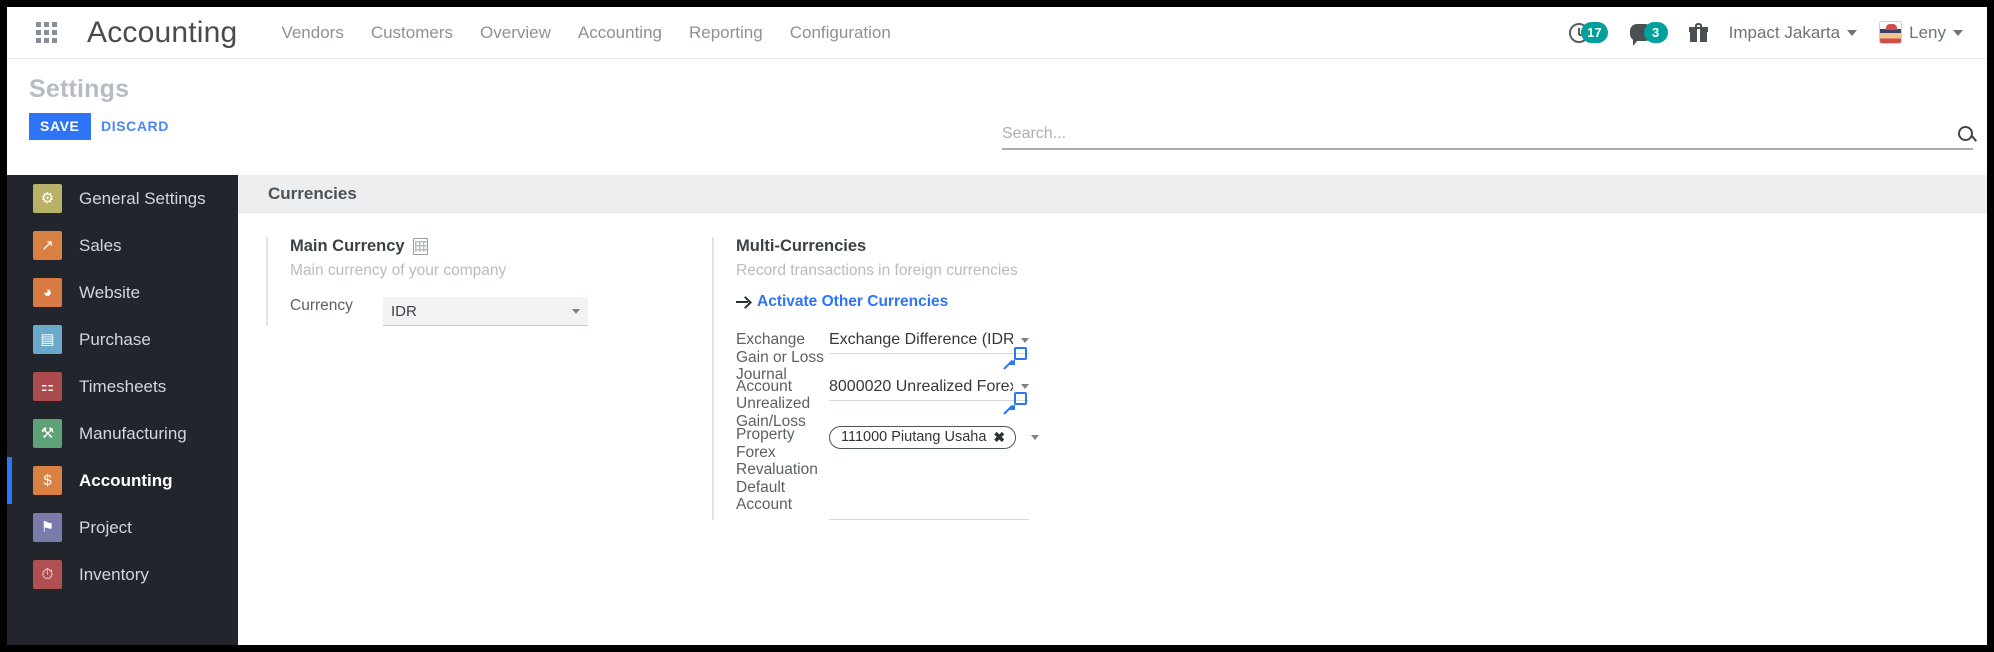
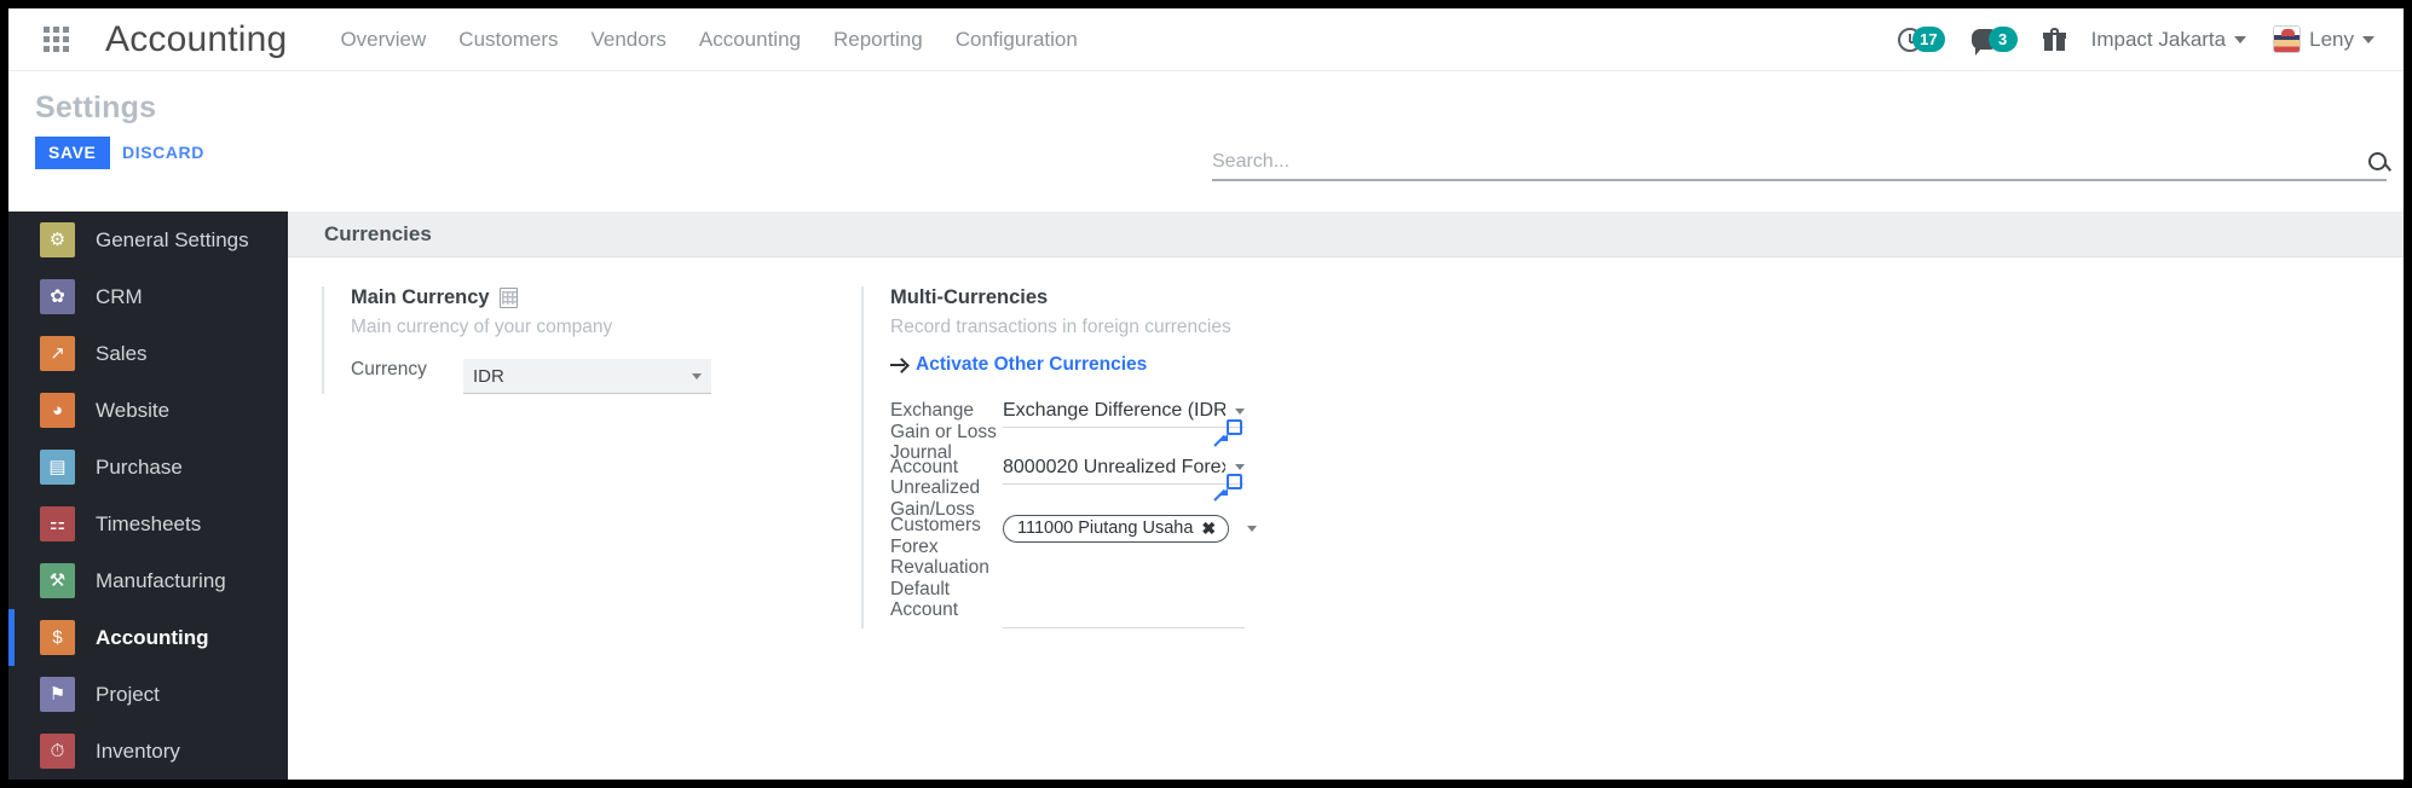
  Accounting
- Vendors
+ Overview
  Customers
- Overview
+ Vendors
  Accounting
  Reporting
  Configuration
  17
  3
  Impact Jakarta
  Leny
  Settings
  SAVE
  DISCARD
  Search...
  ⚙
  General Settings
+ ✿
+ CRM
  ↗
  Sales
  ◕
  Website
  ▤
  Purchase
  ⚏
  Timesheets
  ⚒
  Manufacturing
  $
  Accounting
  ⚑
  Project
  ⏱
  Inventory
  Currencies
  Main Currency
  Main currency of your company
  Currency
  IDR
  Multi-Currencies
  Record transactions in foreign currencies
  Activate Other Currencies
  Exchange Gain or Loss Journal
  Exchange Difference (IDR
  Account Unrealized Gain/Loss
  8000020 Unrealized Fore
- Property Forex Revaluation Default Account
+ Customers Forex Revaluation Default Account
  111000 Piutang Usaha
  ✖
